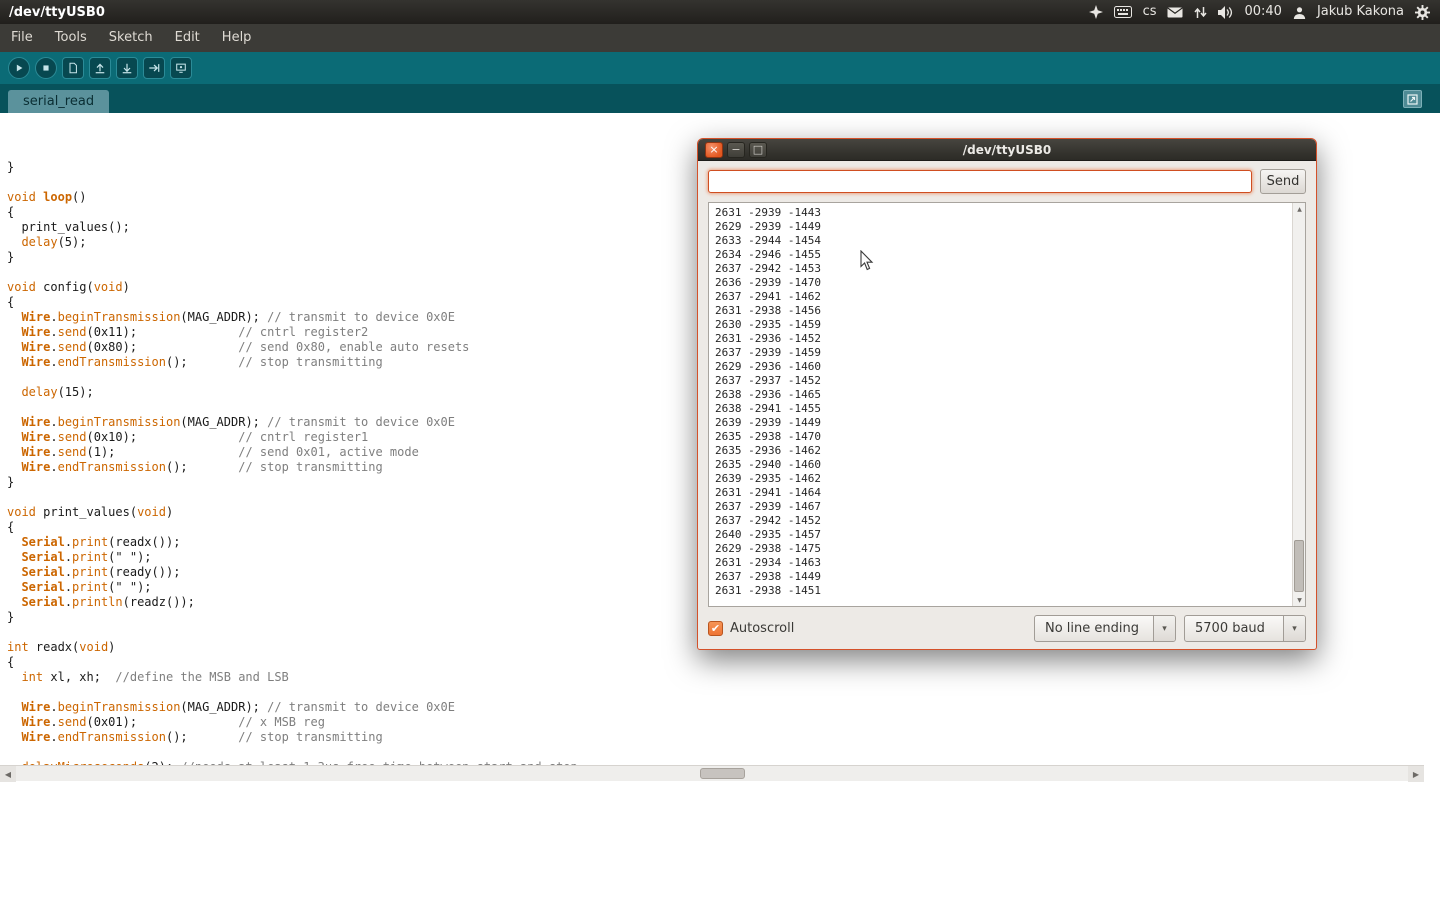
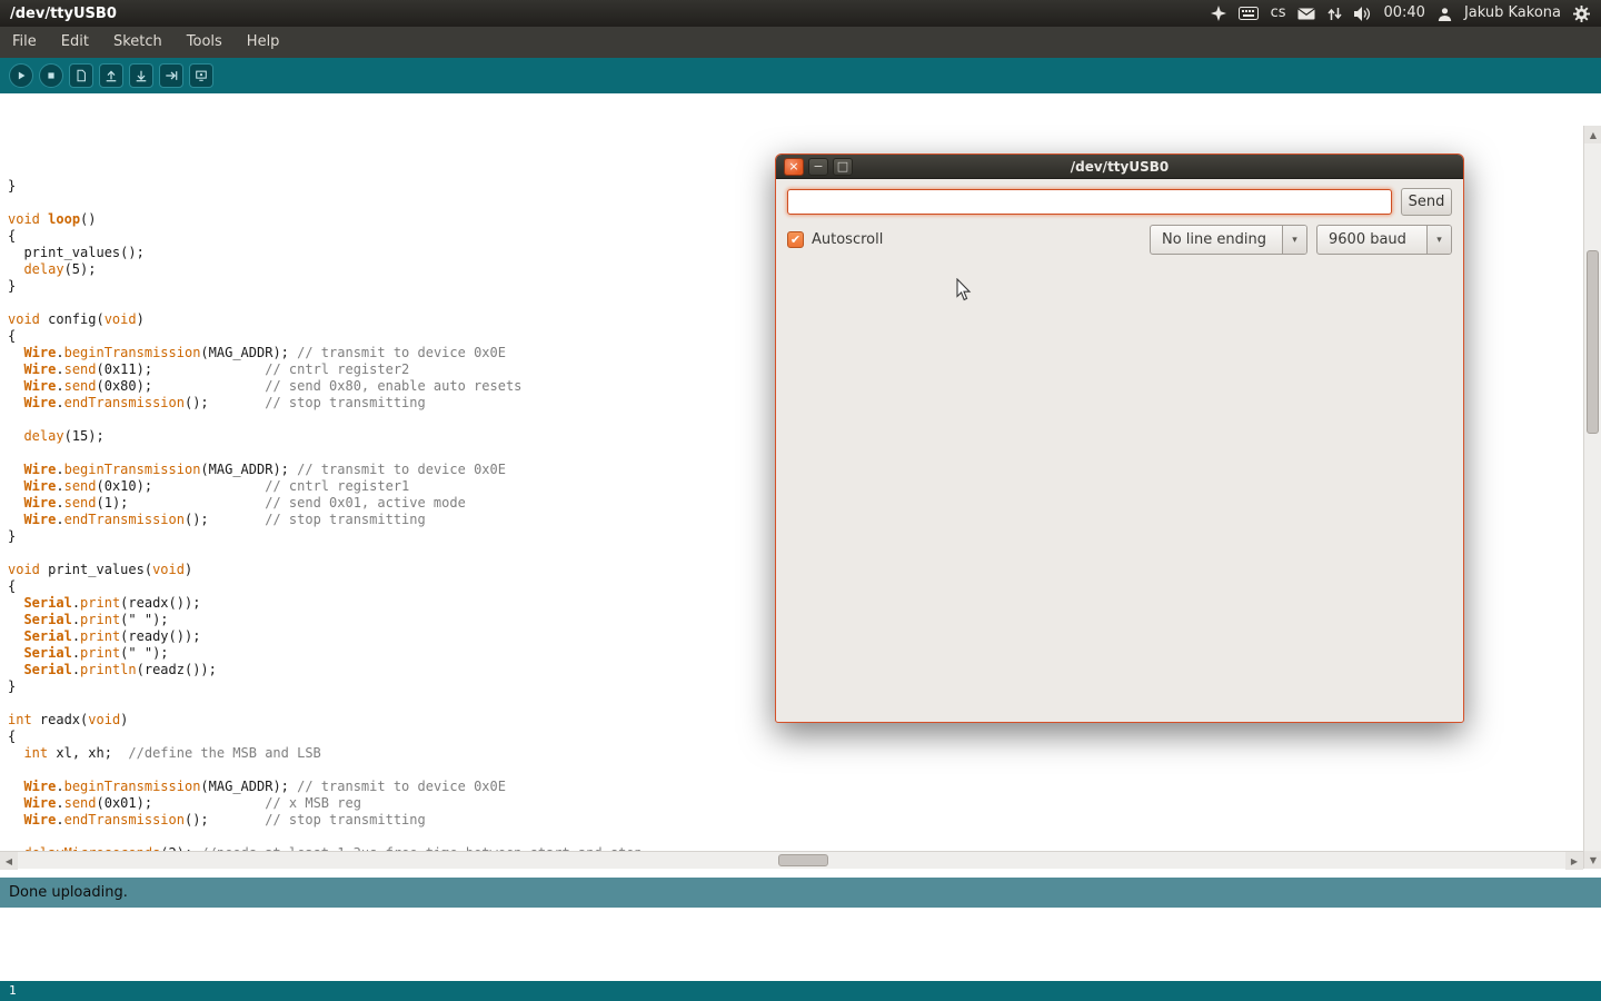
  /dev/ttyUSB0
  cs
  00:40
  Jakub Kakona
  File
- Tools
+ Edit
  Sketch
- Edit
+ Tools
  Help
- serial_read
  }
  void loop()
  {
  print_values();
  delay(5);
  }
  void config(void)
  {
  Wire.beginTransmission(MAG_ADDR); // transmit to device 0x0E
  Wire.send(0x11); // cntrl register2
  Wire.send(0x80); // send 0x80, enable auto resets
  Wire.endTransmission(); // stop transmitting
  delay(15);
  Wire.beginTransmission(MAG_ADDR); // transmit to device 0x0E
  Wire.send(0x10); // cntrl register1
  Wire.send(1); // send 0x01, active mode
  Wire.endTransmission(); // stop transmitting
  }
  void print_values(void)
  {
  Serial.print(readx());
  Serial.print(" ");
  Serial.print(ready());
  Serial.print(" ");
  Serial.println(readz());
  }
  int readx(void)
  {
  int xl, xh; //define the MSB and LSB
  Wire.beginTransmission(MAG_ADDR); // transmit to device 0x0E
  Wire.send(0x01); // x MSB reg
  Wire.endTransmission(); // stop transmitting
+ ▲
+ ▼
  ◀
  ▶
+ Done uploading.
+ 1
  ×
  −
  □
  /dev/ttyUSB0
  Send
- 2631 -2939 -1443
- 2629 -2939 -1449
- 2633 -2944 -1454
- 2634 -2946 -1455
- 2637 -2942 -1453
- 2636 -2939 -1470
- 2637 -2941 -1462
- 2631 -2938 -1456
- 2630 -2935 -1459
- 2631 -2936 -1452
- 2637 -2939 -1459
- 2629 -2936 -1460
- 2637 -2937 -1452
- 2638 -2936 -1465
- 2638 -2941 -1455
- 2639 -2939 -1449
- 2635 -2938 -1470
- 2635 -2936 -1462
- 2635 -2940 -1460
- 2639 -2935 -1462
- 2631 -2941 -1464
- 2637 -2939 -1467
- 2637 -2942 -1452
- 2640 -2935 -1457
- 2629 -2938 -1475
- 2631 -2934 -1463
- 2637 -2938 -1449
- 2631 -2938 -1451
  ✔
  Autoscroll
  No line ending
  ▾
- 5700 baud
+ 9600 baud
  ▾
